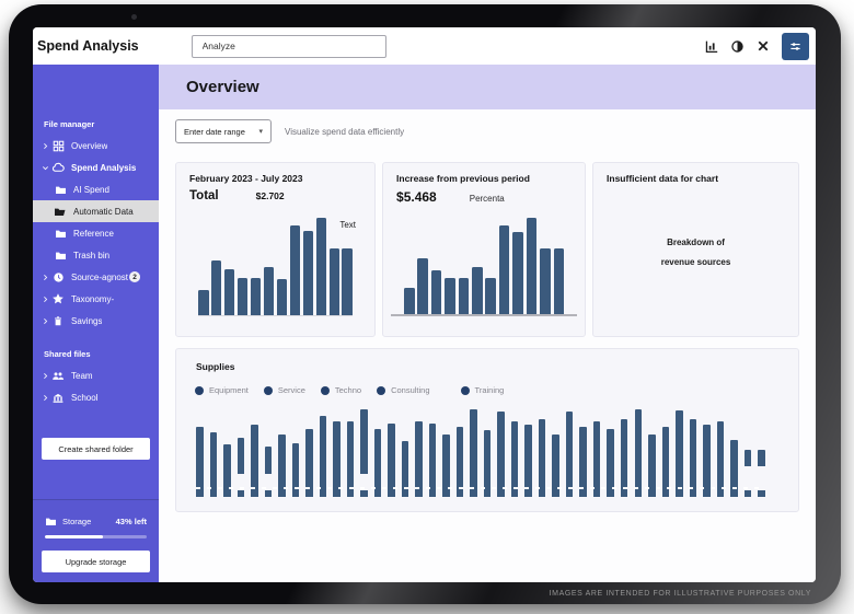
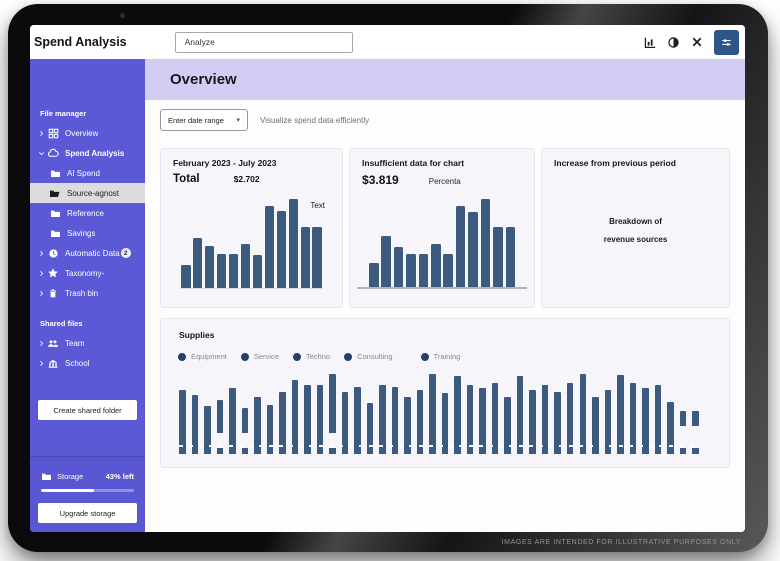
  Spend Analysis
  Analyze
  File manager
  Overview
  Spend Analysis
  AI Spend
- Automatic Data
+ Source-agnost
  Reference
- Trash bin
+ Savings
- Source-agnost
+ Automatic Data
  Taxonomy-
- Savings
+ Trash bin
  Shared files
  Team
  School
  Create shared folder
  Storage
  43% left
  Upgrade storage
  Overview
  Enter date range
  Visualize spend data efficiently
  February 2023 - July 2023
  Total
  $2.702
  Text
- Increase from previous period
+ Insufficient data for chart
- $5.468
+ $3.819
  Percenta
- Insufficient data for chart
+ Increase from previous period
  Breakdown of
  revenue sources
  Supplies
  Equipment
  Service
  Techno
  Consulting
  Training
